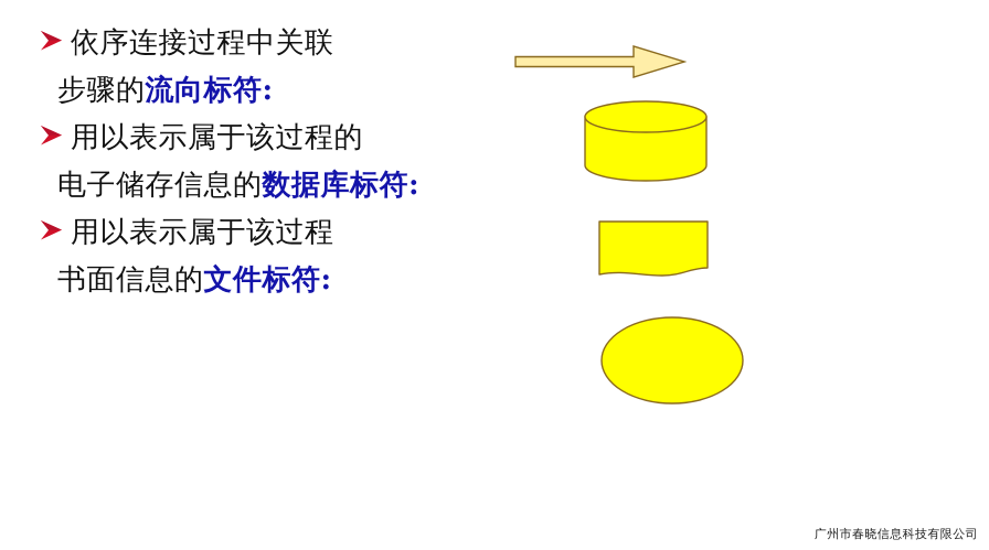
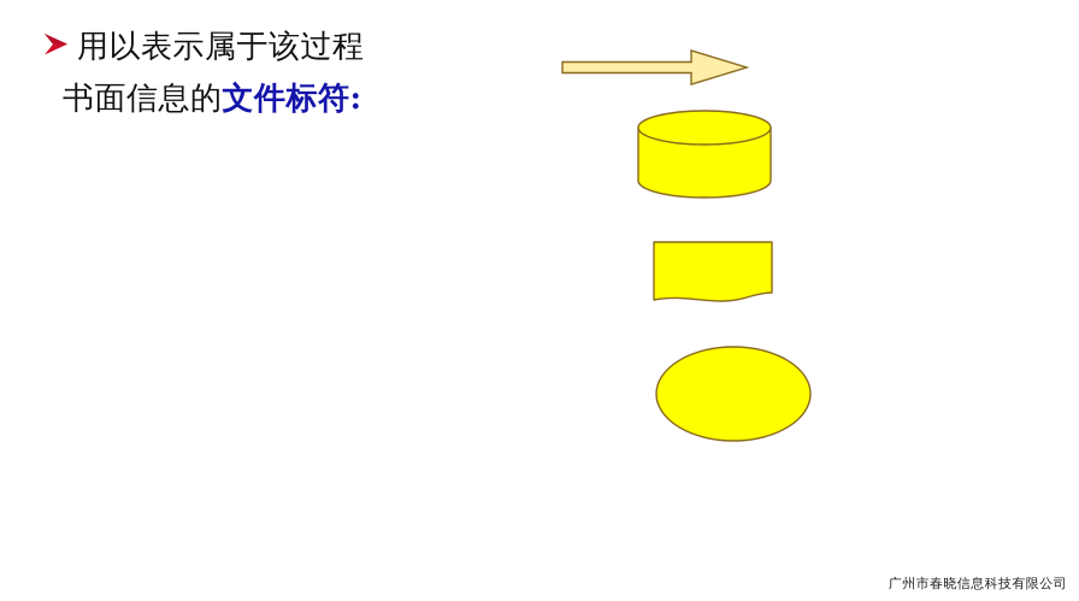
- 依序连接过程中关联
- 步骤的流向标符:
- 用以表示属于该过程的
- 电子储存信息的数据库标符:
  用以表示属于该过程
  书面信息的文件标符:
  广州市春晓信息科技有限公司
